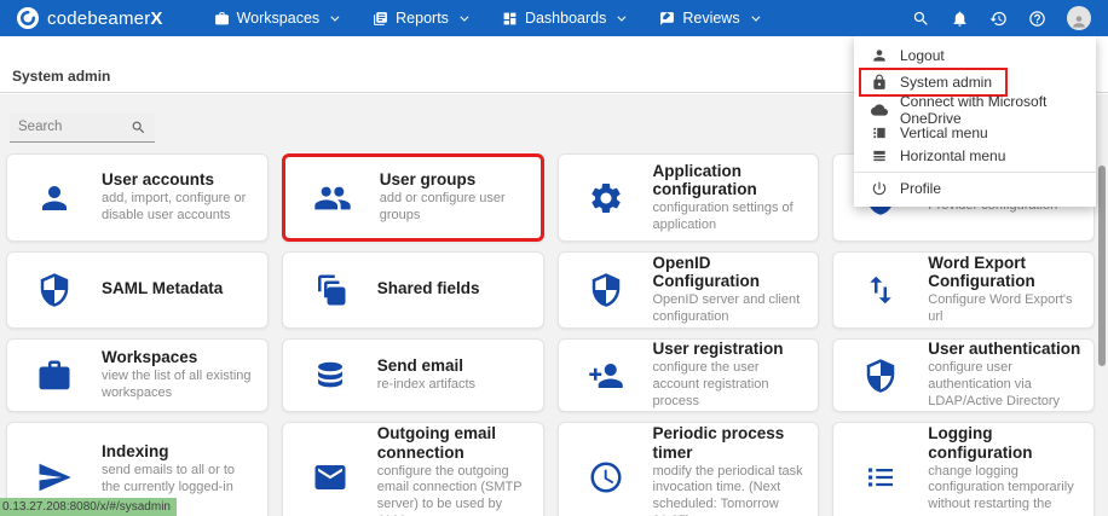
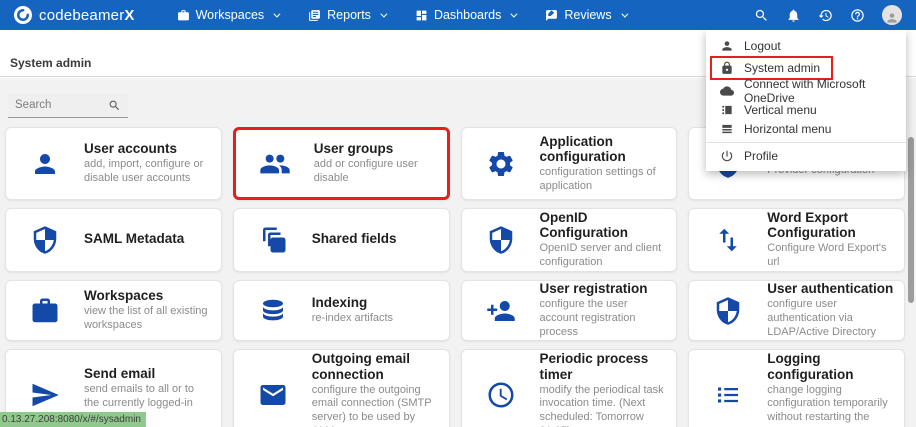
  codebeamerX
  Workspaces
  Reports
  Dashboards
  Reviews
  System admin
  Search
  User accounts
  add, import, configure or disable user accounts
  User groups
- add or configure user groups
+ add or configure user disable
  Application configuration
  configuration settings of application
  SAML Metadata
  Shared fields
  OpenID Configuration
  OpenID server and client configuration
  Word Export Configuration
  Configure Word Export's url
  Workspaces
  view the list of all existing workspaces
- Send email
+ Indexing
  re-index artifacts
  User registration
  configure the user account registration process
  User authentication
  configure user authentication via LDAP/Active Directory
- Indexing
+ Send email
  send emails to all or to the currently logged-in
  Outgoing email connection
  configure the outgoing email connection (SMTP server) to be used by
  Periodic process timer
  modify the periodical task invocation time. (Next scheduled: Tomorrow
  Logging configuration
  change logging configuration temporarily without restarting the
  Logout
  System admin
  Connect with Microsoft OneDrive
  Vertical menu
  Horizontal menu
  Profile
  0.13.27.208:8080/x/#/sysadmin
